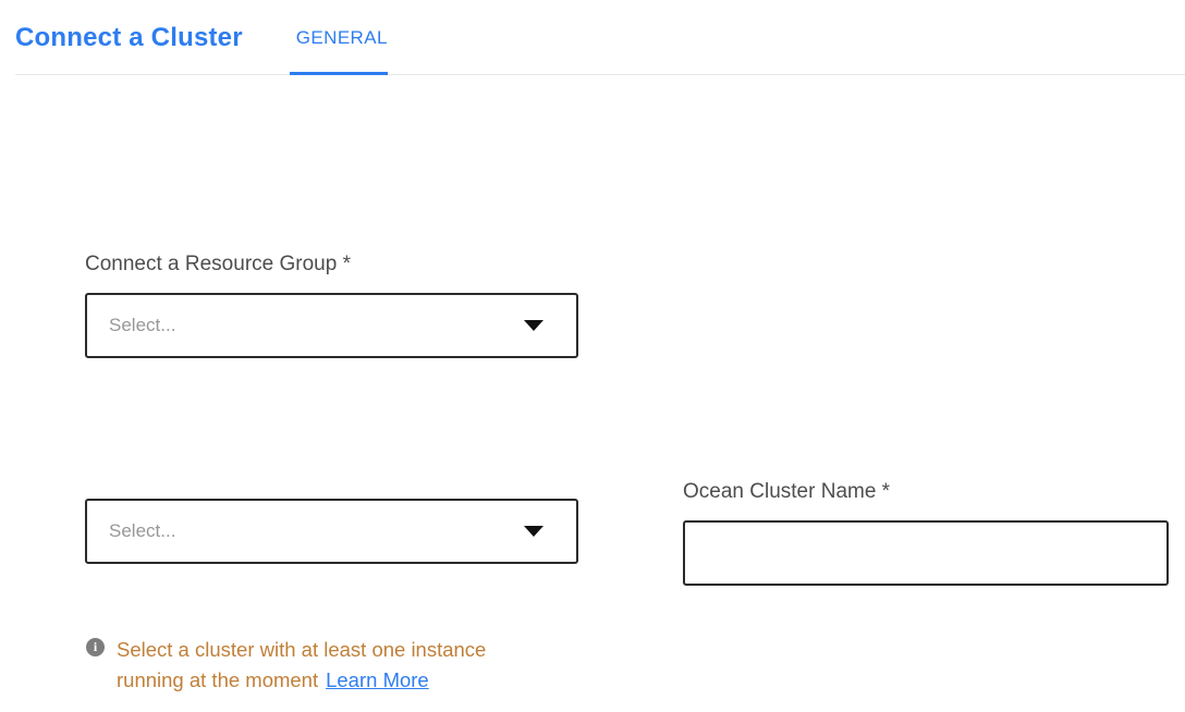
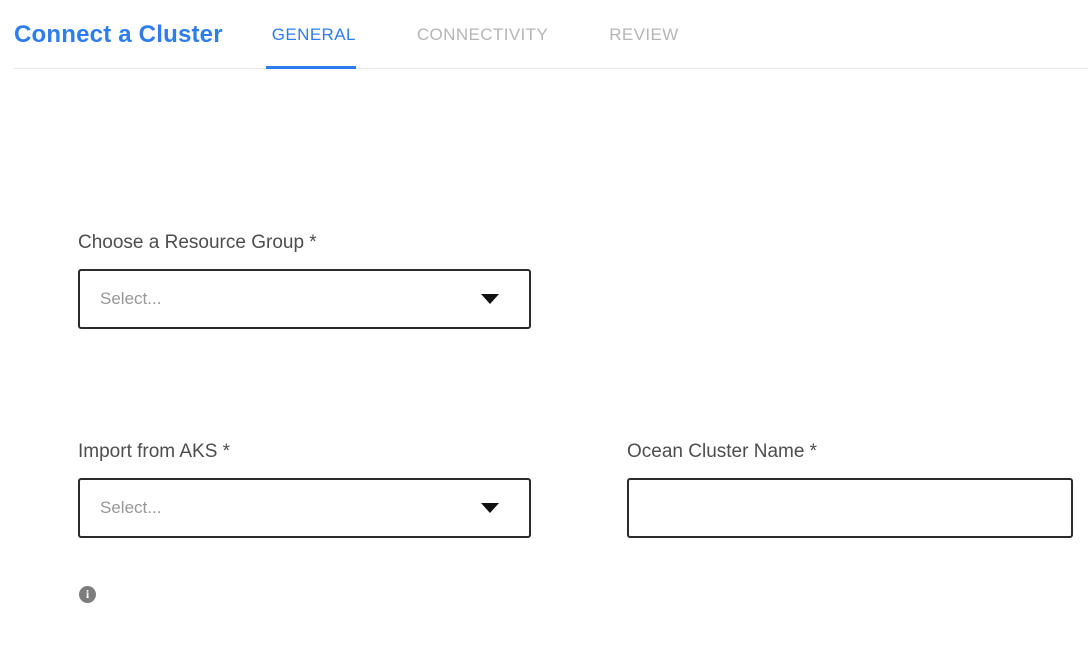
  Connect a Cluster
  GENERAL
+ CONNECTIVITY
+ REVIEW
- Connect a Resource Group *
+ Choose a Resource Group *
  Select...
+ Import from AKS *
  Select...
  Ocean Cluster Name *
  i
- Select a cluster with at least one instance
- running at the moment Learn More
